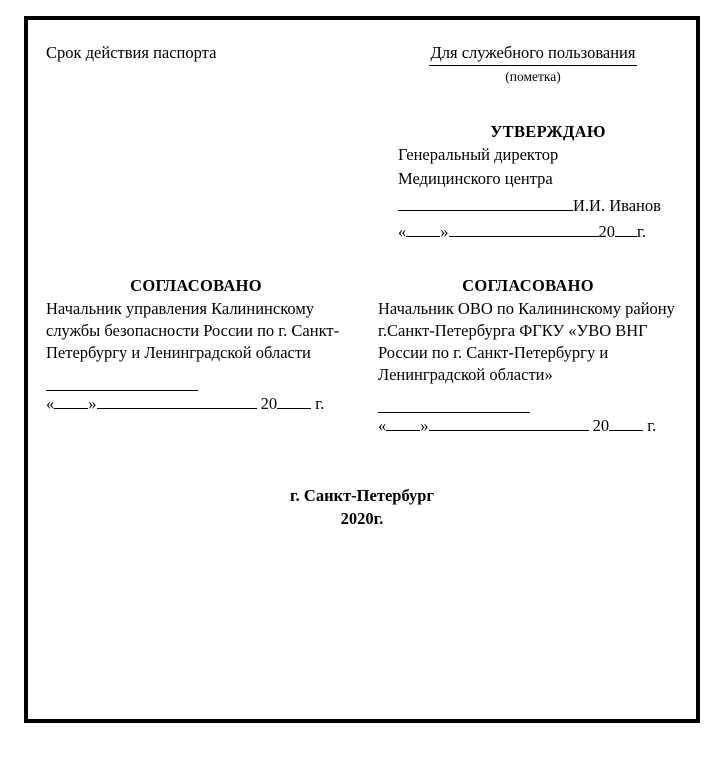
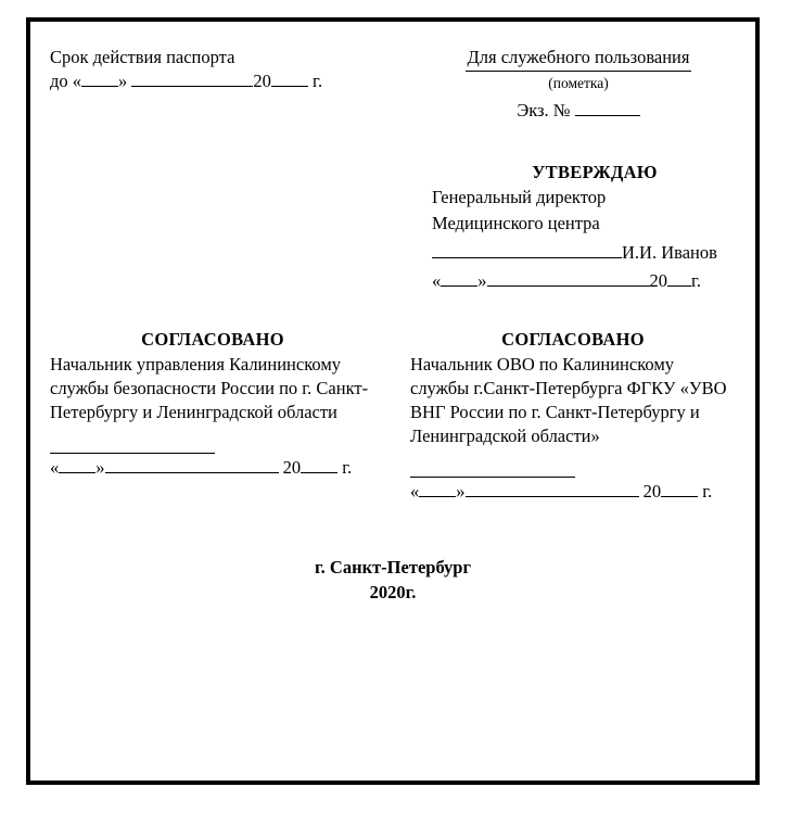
  Срок действия паспорта
+ до « » 20 г.
  Для служебного пользования
  (пометка)
+ Экз. №
  УТВЕРЖДАЮ
  Генеральный директор
  Медицинского центра
  И.И. Иванов
  « » 20 г.
  СОГЛАСОВАНО
  Начальник управления Калининскому службы безопасности России по г. Санкт-Петербургу и Ленинградской области
  « » 20 г.
  СОГЛАСОВАНО
- Начальник ОВО по Калининскому району г.Санкт-Петербурга ФГКУ «УВО ВНГ России по г. Санкт-Петербургу и Ленинградской области»
+ Начальник ОВО по Калининскому службы г.Санкт-Петербурга ФГКУ «УВО ВНГ России по г. Санкт-Петербургу и Ленинградской области»
  « » 20 г.
  г. Санкт-Петербург
  2020г.
